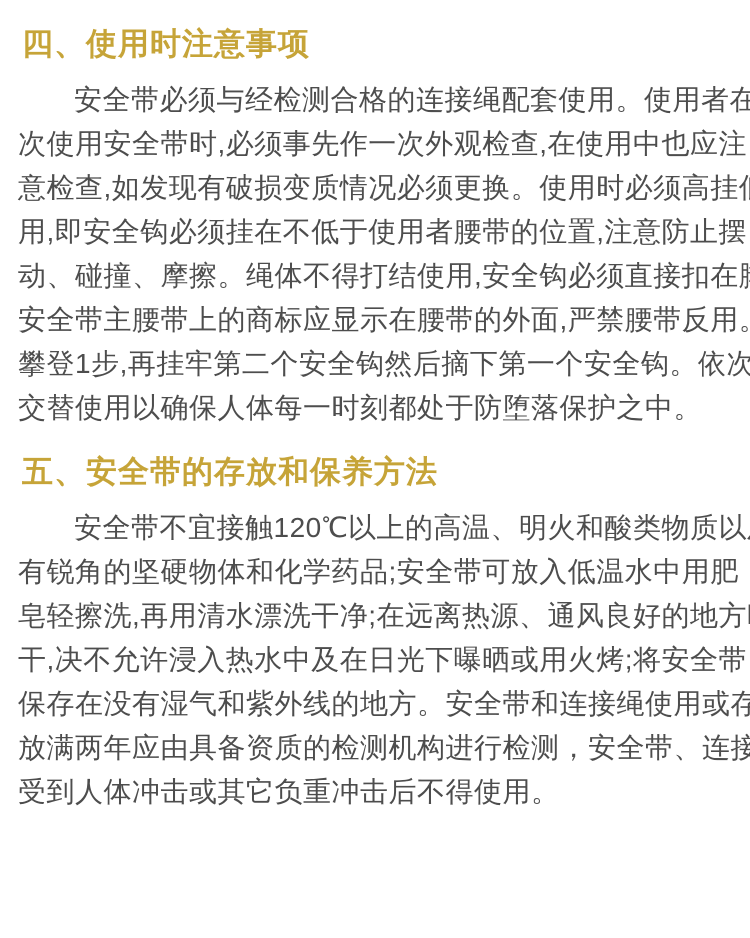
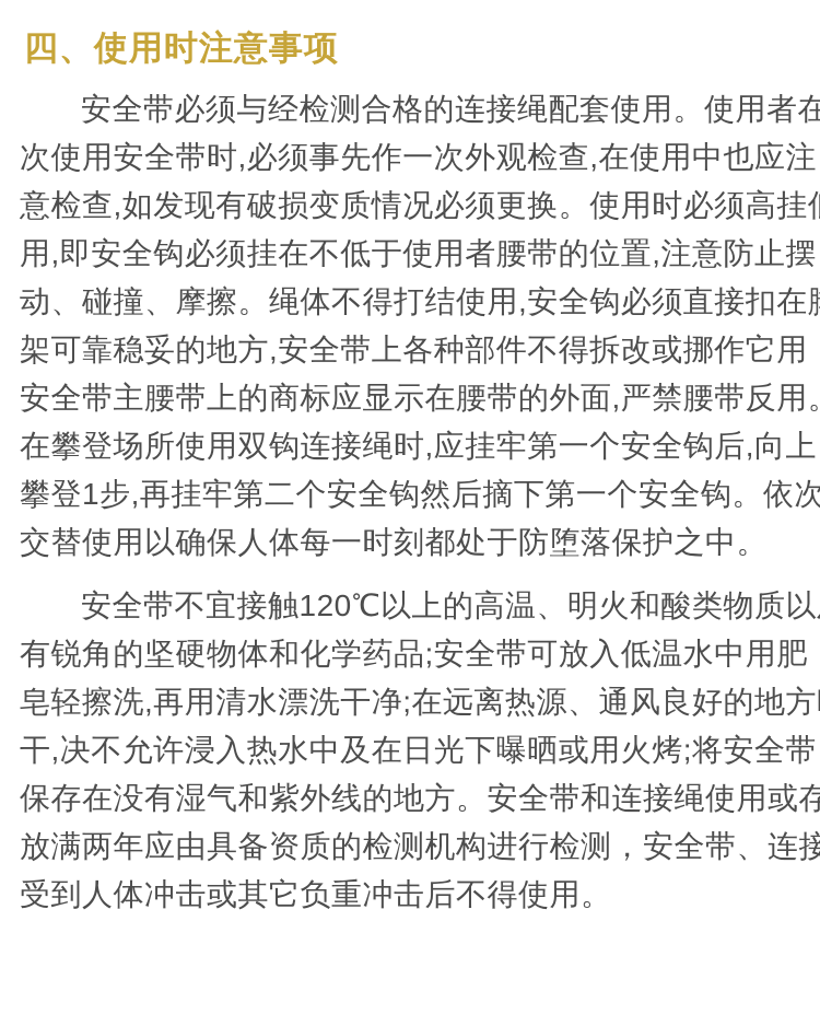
  四、使用时注意事项
  安全带必须与经检测合格的连接绳配套使用。使用者在
  次使用安全带时,必须事先作一次外观检查,在使用中也应注
  意检查,如发现有破损变质情况必须更换。使用时必须高挂
  用,即安全钩必须挂在不低于使用者腰带的位置,注意防止摆
  动、碰撞、摩擦。绳体不得打结使用,安全钩必须直接扣在
+ 架可靠稳妥的地方,安全带上各种部件不得拆改或挪作它用
  安全带主腰带上的商标应显示在腰带的外面,严禁腰带反用
+ 在攀登场所使用双钩连接绳时,应挂牢第一个安全钩后,向上
  攀登1步,再挂牢第二个安全钩然后摘下第一个安全钩。依次
  交替使用以确保人体每一时刻都处于防堕落保护之中。
- 五、安全带的存放和保养方法
  安全带不宜接触120℃以上的高温、明火和酸类物质以
  有锐角的坚硬物体和化学药品;安全带可放入低温水中用肥
  皂轻擦洗,再用清水漂洗干净;在远离热源、通风良好的地方
  干,决不允许浸入热水中及在日光下曝晒或用火烤;将安全带
  保存在没有湿气和紫外线的地方。安全带和连接绳使用或存
  放满两年应由具备资质的检测机构进行检测，安全带、连接
  受到人体冲击或其它负重冲击后不得使用。
